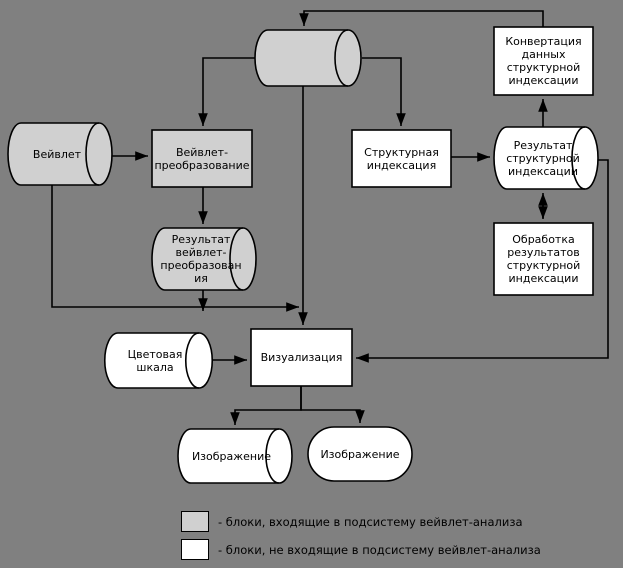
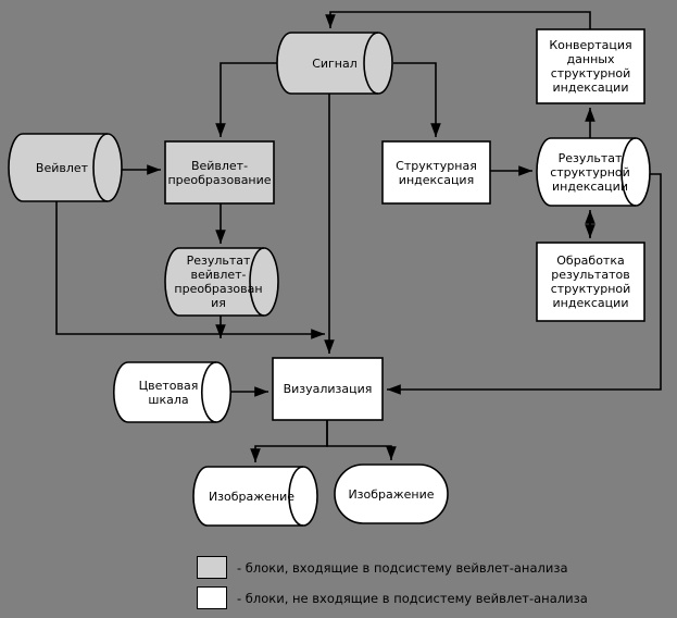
+ Сигнал
  Вейвлет
  Вейвлет-
  преобразование
  Результат
  вейвлет-
  преобразован
  ия
  Структурная
  индексация
  Конвертация
  данных
  структурной
  индексации
  Результат
  структурной
  индексации
  Обработка
  результатов
  структурной
  индексации
  Цветовая
  шкала
  Визуализация
  Изображение
  Изображение
  - блоки, входящие в подсистему вейвлет-анализа
  - блоки, не входящие в подсистему вейвлет-анализа
